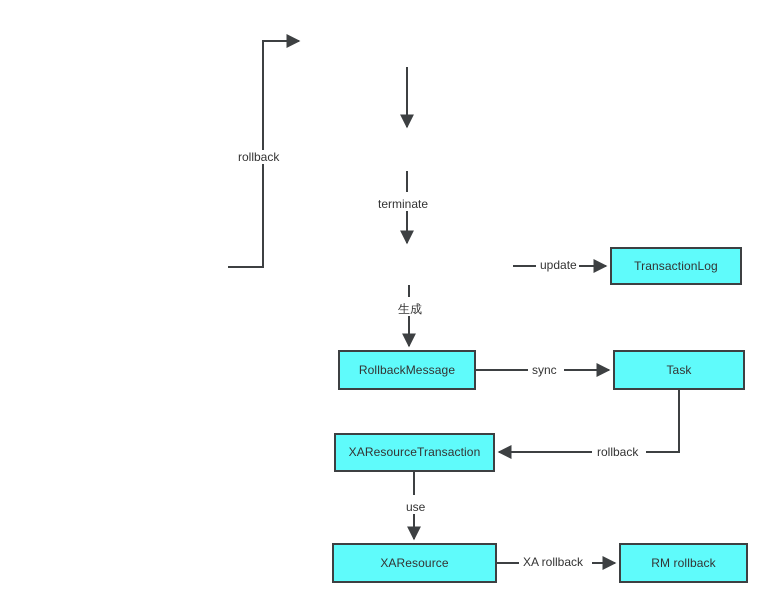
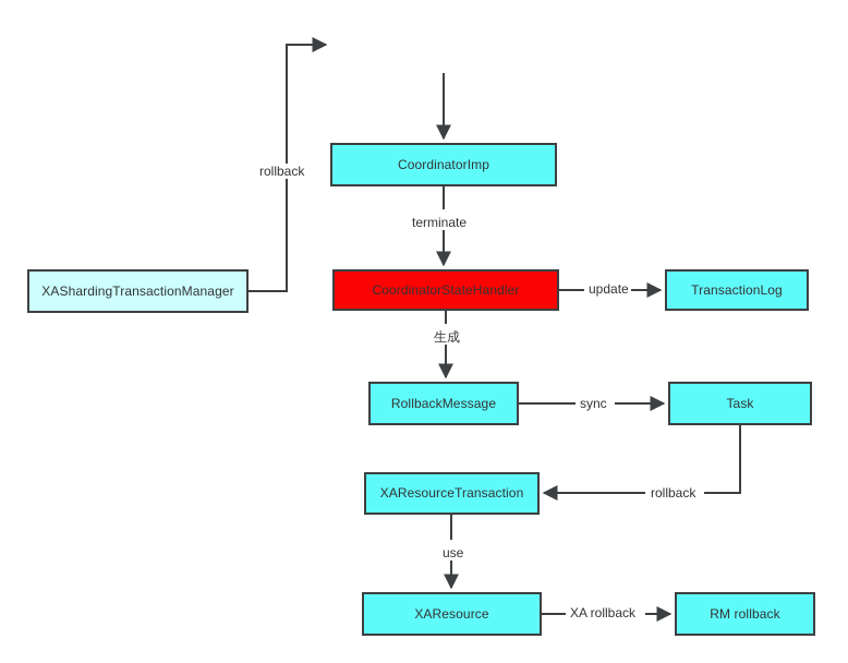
+ CoordinatorImp
+ XAShardingTransactionManager
+ CoordinatorStateHandler
  TransactionLog
  RollbackMessage
  Task
  XAResourceTransaction
  XAResource
  RM rollback
  rollback
  terminate
  update
  生成
  sync
  rollback
  use
  XA rollback
